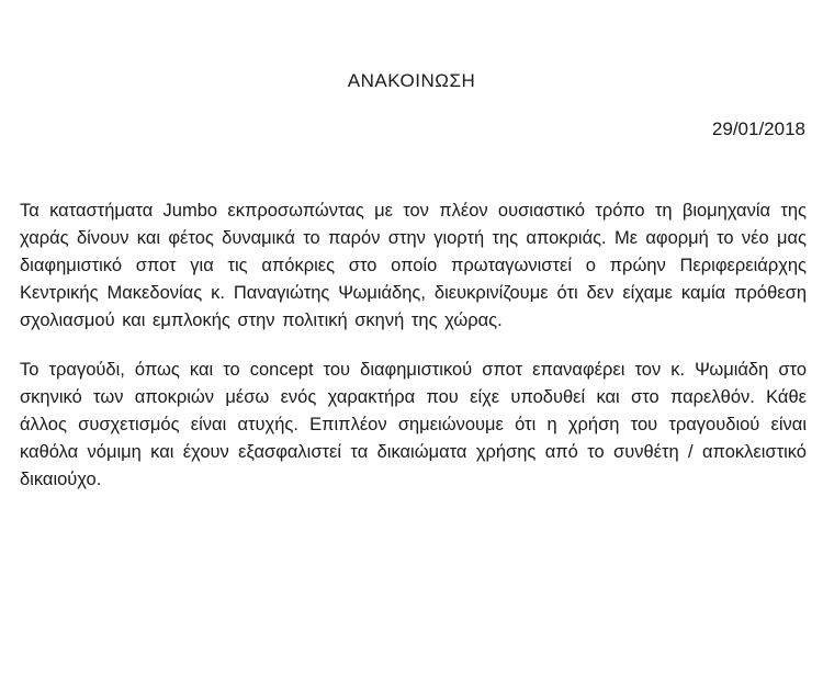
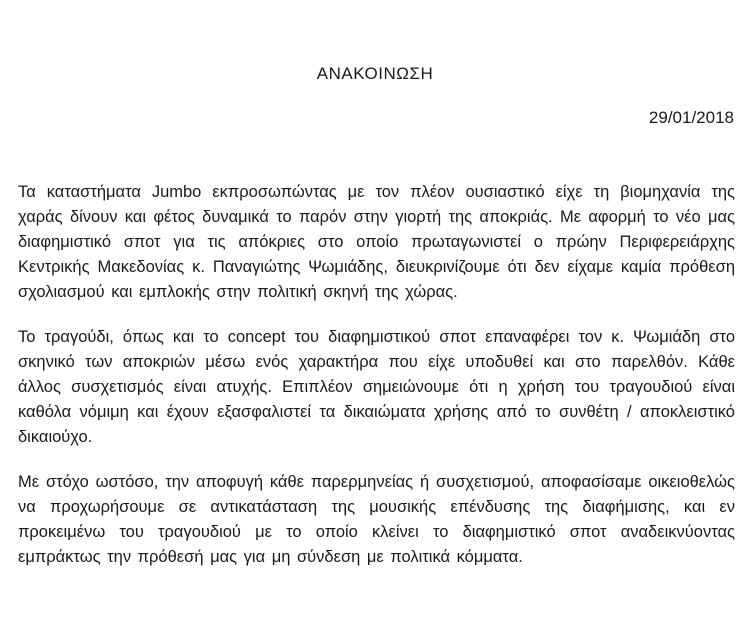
  ΑΝΑΚΟΙΝΩΣΗ
  29/01/2018
- Τα καταστήματα Jumbo εκπροσωπώντας με τον πλέον ουσιαστικό τρόπο τη βιομηχανία της χαράς δίνουν και φέτος δυναμικά το παρόν στην γιορτή της αποκριάς. Με αφορμή το νέο μας διαφημιστικό σποτ για τις απόκριες στο οποίο πρωταγωνιστεί ο πρώην Περιφερειάρχης Κεντρικής Μακεδονίας κ. Παναγιώτης Ψωμιάδης, διευκρινίζουμε ότι δεν είχαμε καμία πρόθεση σχολιασμού και εμπλοκής στην πολιτική σκηνή της χώρας.
+ Τα καταστήματα Jumbo εκπροσωπώντας με τον πλέον ουσιαστικό είχε τη βιομηχανία της χαράς δίνουν και φέτος δυναμικά το παρόν στην γιορτή της αποκριάς. Με αφορμή το νέο μας διαφημιστικό σποτ για τις απόκριες στο οποίο πρωταγωνιστεί ο πρώην Περιφερειάρχης Κεντρικής Μακεδονίας κ. Παναγιώτης Ψωμιάδης, διευκρινίζουμε ότι δεν είχαμε καμία πρόθεση σχολιασμού και εμπλοκής στην πολιτική σκηνή της χώρας.
  Το τραγούδι, όπως και το concept του διαφημιστικού σποτ επαναφέρει τον κ. Ψωμιάδη στο σκηνικό των αποκριών μέσω ενός χαρακτήρα που είχε υποδυθεί και στο παρελθόν. Κάθε άλλος συσχετισμός είναι ατυχής. Επιπλέον σημειώνουμε ότι η χρήση του τραγουδιού είναι καθόλα νόμιμη και έχουν εξασφαλιστεί τα δικαιώματα χρήσης από το συνθέτη / αποκλειστικό δικαιούχο.
+ Με στόχο ωστόσο, την αποφυγή κάθε παρερμηνείας ή συσχετισμού, αποφασίσαμε οικειοθελώς να προχωρήσουμε σε αντικατάσταση της μουσικής επένδυσης της διαφήμισης, και εν προκειμένω του τραγουδιού με το οποίο κλείνει το διαφημιστικό σποτ αναδεικνύοντας εμπράκτως την πρόθεσή μας για μη σύνδεση με πολιτικά κόμματα.
